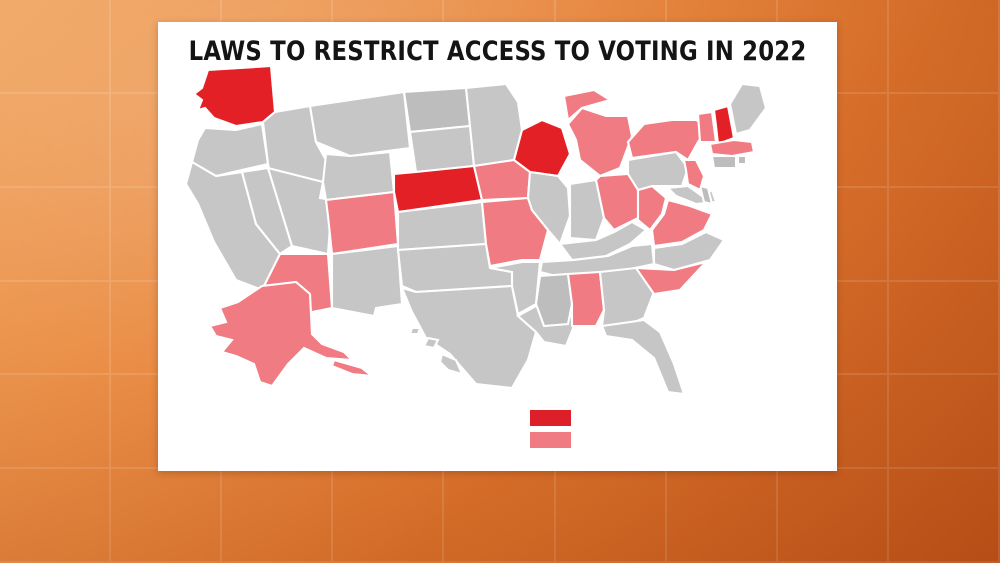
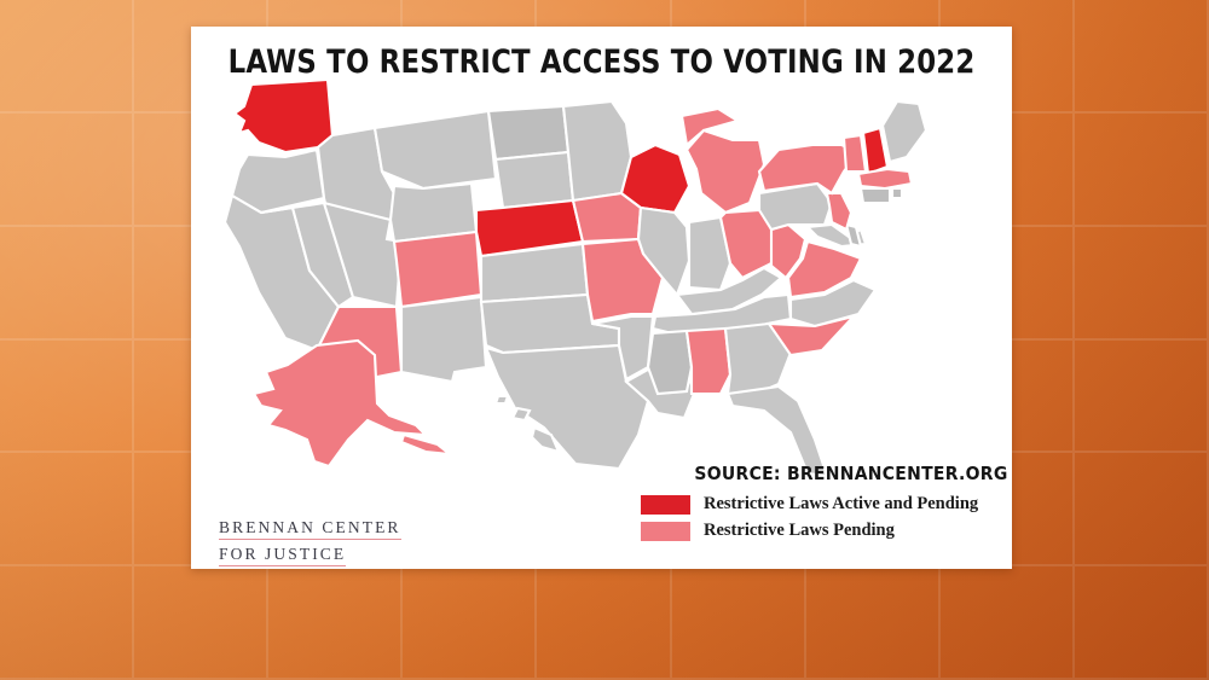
  LAWS TO RESTRICT ACCESS TO VOTING IN 2022
+ SOURCE: BRENNANCENTER.ORG
+ Restrictive Laws Active and Pending
+ Restrictive Laws Pending
+ BRENNAN CENTER
+ FOR JUSTICE
